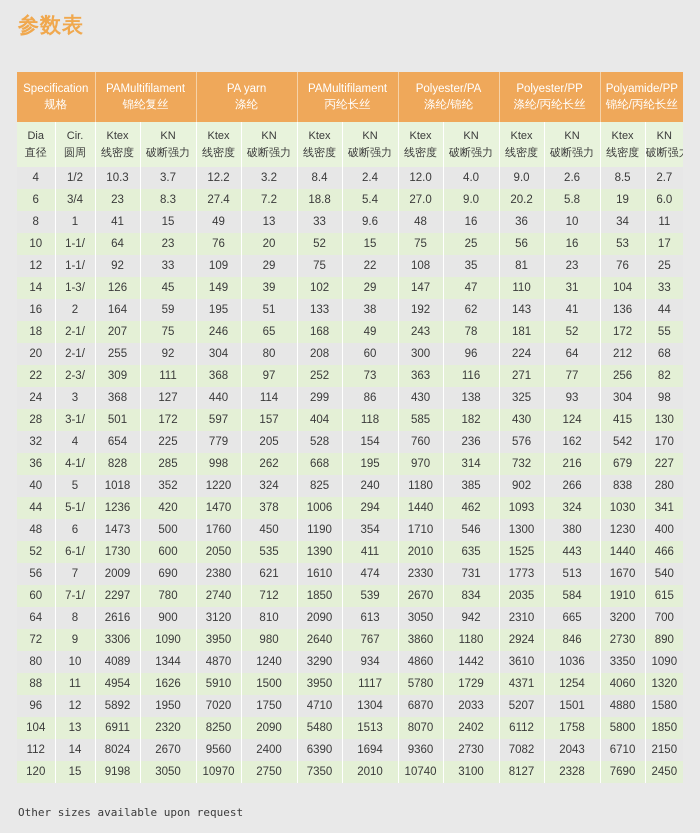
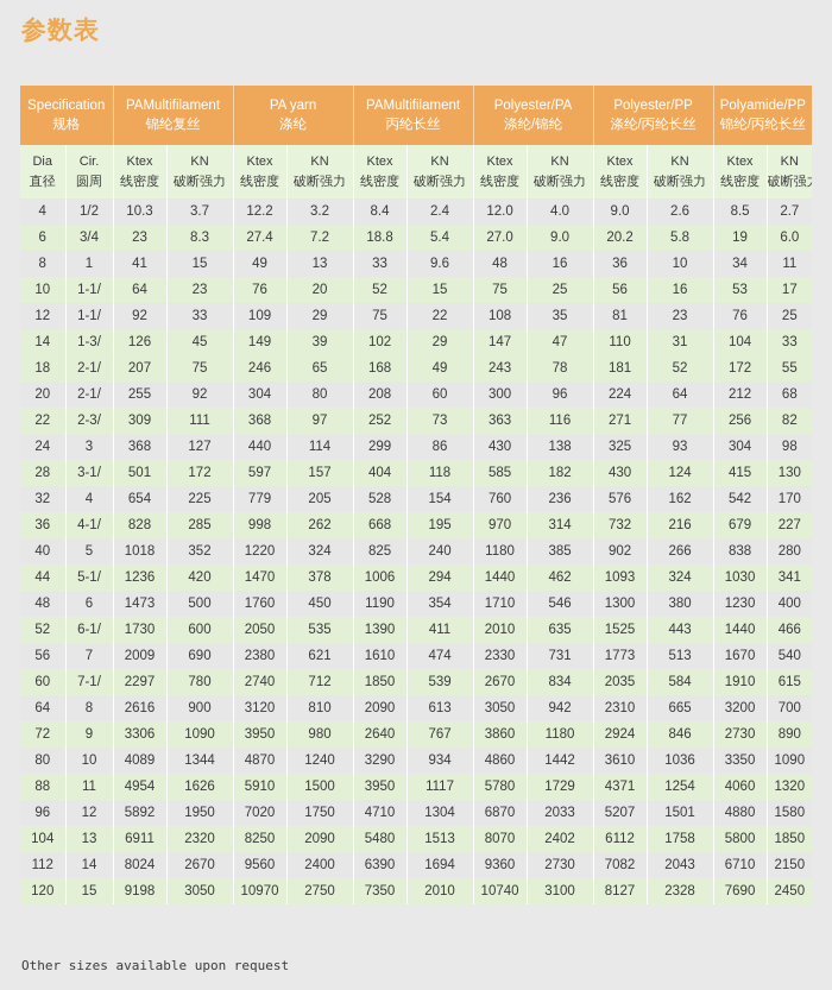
  参数表
  Specification规格	PAMultifilament锦纶复丝	PA yarn涤纶	PAMultifilament丙纶长丝	Polyester/PA涤纶/锦纶	Polyester/PP涤纶/丙纶长丝	Polyamide/PP锦纶/丙纶长丝
  Dia直径	Cir.圆周	Ktex线密度	KN破断强力	Ktex线密度	KN破断强力	Ktex线密度	KN破断强力	Ktex线密度	KN破断强力	Ktex线密度	KN破断强力	Ktex线密度	KN破断强
  4	1/2	10.3	3.7	12.2	3.2	8.4	2.4	12.0	4.0	9.0	2.6	8.5	2.7
  6	3/4	23	8.3	27.4	7.2	18.8	5.4	27.0	9.0	20.2	5.8	19	6.0
  8	1	41	15	49	13	33	9.6	48	16	36	10	34	11
  10	1-1/	64	23	76	20	52	15	75	25	56	16	53	17
  12	1-1/	92	33	109	29	75	22	108	35	81	23	76	25
  14	1-3/	126	45	149	39	102	29	147	47	110	31	104	33
- 16	2	164	59	195	51	133	38	192	62	143	41	136	44
  18	2-1/	207	75	246	65	168	49	243	78	181	52	172	55
  20	2-1/	255	92	304	80	208	60	300	96	224	64	212	68
  22	2-3/	309	111	368	97	252	73	363	116	271	77	256	82
  24	3	368	127	440	114	299	86	430	138	325	93	304	98
  28	3-1/	501	172	597	157	404	118	585	182	430	124	415	130
  32	4	654	225	779	205	528	154	760	236	576	162	542	170
  36	4-1/	828	285	998	262	668	195	970	314	732	216	679	227
  40	5	1018	352	1220	324	825	240	1180	385	902	266	838	280
  44	5-1/	1236	420	1470	378	1006	294	1440	462	1093	324	1030	341
  48	6	1473	500	1760	450	1190	354	1710	546	1300	380	1230	400
  52	6-1/	1730	600	2050	535	1390	411	2010	635	1525	443	1440	466
  56	7	2009	690	2380	621	1610	474	2330	731	1773	513	1670	540
  60	7-1/	2297	780	2740	712	1850	539	2670	834	2035	584	1910	615
  64	8	2616	900	3120	810	2090	613	3050	942	2310	665	3200	700
  72	9	3306	1090	3950	980	2640	767	3860	1180	2924	846	2730	890
  80	10	4089	1344	4870	1240	3290	934	4860	1442	3610	1036	3350	1090
  88	11	4954	1626	5910	1500	3950	1117	5780	1729	4371	1254	4060	1320
  96	12	5892	1950	7020	1750	4710	1304	6870	2033	5207	1501	4880	1580
  104	13	6911	2320	8250	2090	5480	1513	8070	2402	6112	1758	5800	1850
  112	14	8024	2670	9560	2400	6390	1694	9360	2730	7082	2043	6710	2150
  120	15	9198	3050	10970	2750	7350	2010	10740	3100	8127	2328	7690	2450
  Other sizes available upon request
